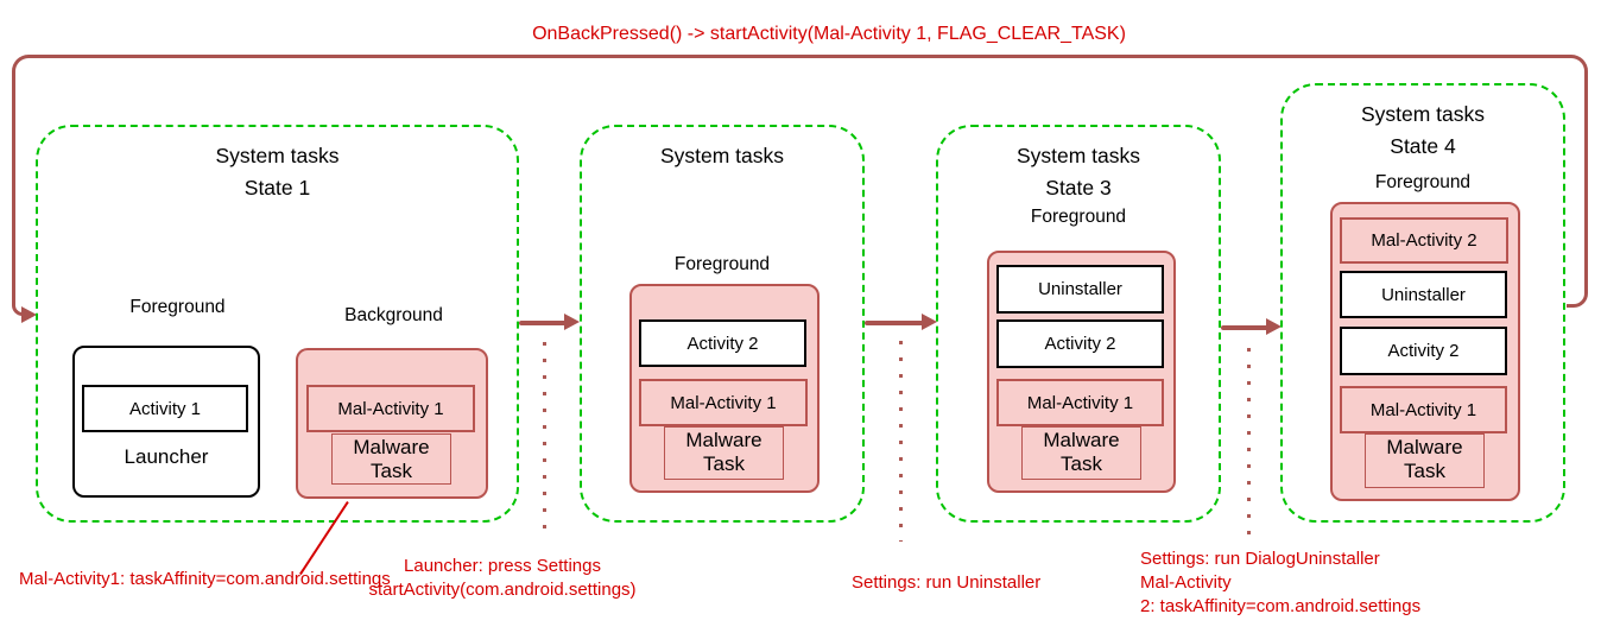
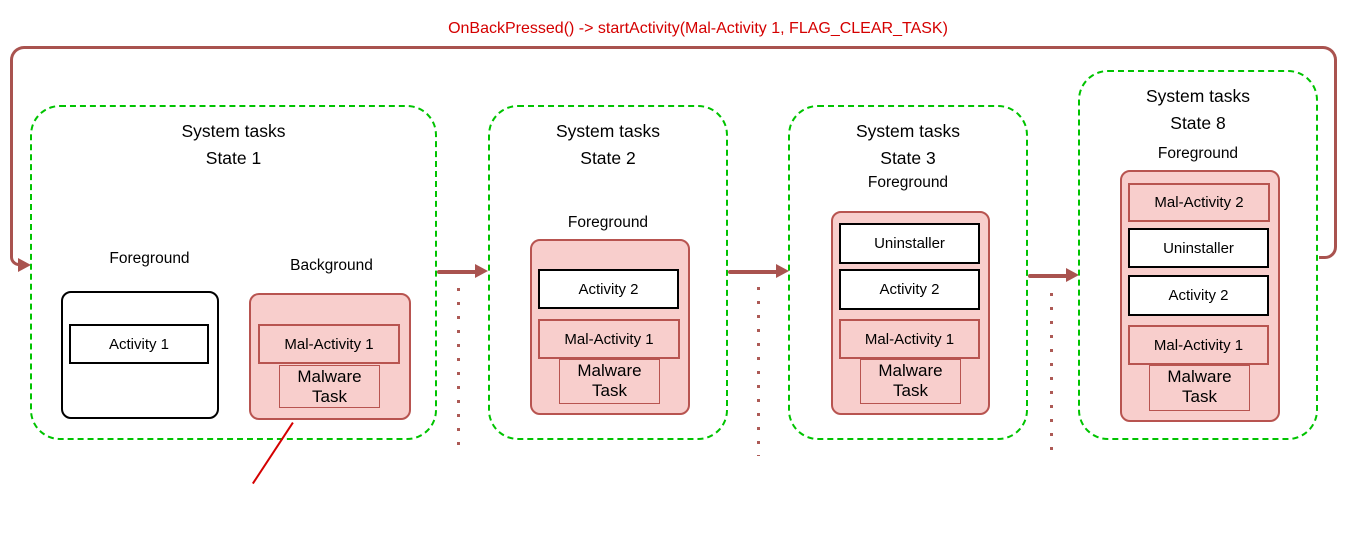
  OnBackPressed() -> startActivity(Mal-Activity 1, FLAG_CLEAR_TASK)
  System tasks
  State 1
  Foreground
  Background
  Activity 1
- Launcher
  Mal-Activity 1
  Malware Task
  System tasks
+ State 2
  Foreground
  Activity 2
  Mal-Activity 1
  Malware Task
  System tasks
  State 3
  Foreground
  Uninstaller
  Activity 2
  Mal-Activity 1
  Malware Task
  System tasks
- State 4
+ State 8
  Foreground
  Mal-Activity 2
  Uninstaller
  Activity 2
  Mal-Activity 1
  Malware Task
- Mal-Activity1: taskAffinity=com.android.settings
- Launcher: press Settings
- startActivity(com.android.settings)
- Settings: run Uninstaller
- Settings: run DialogUninstaller
- Mal-Activity
- 2: taskAffinity=com.android.settings
